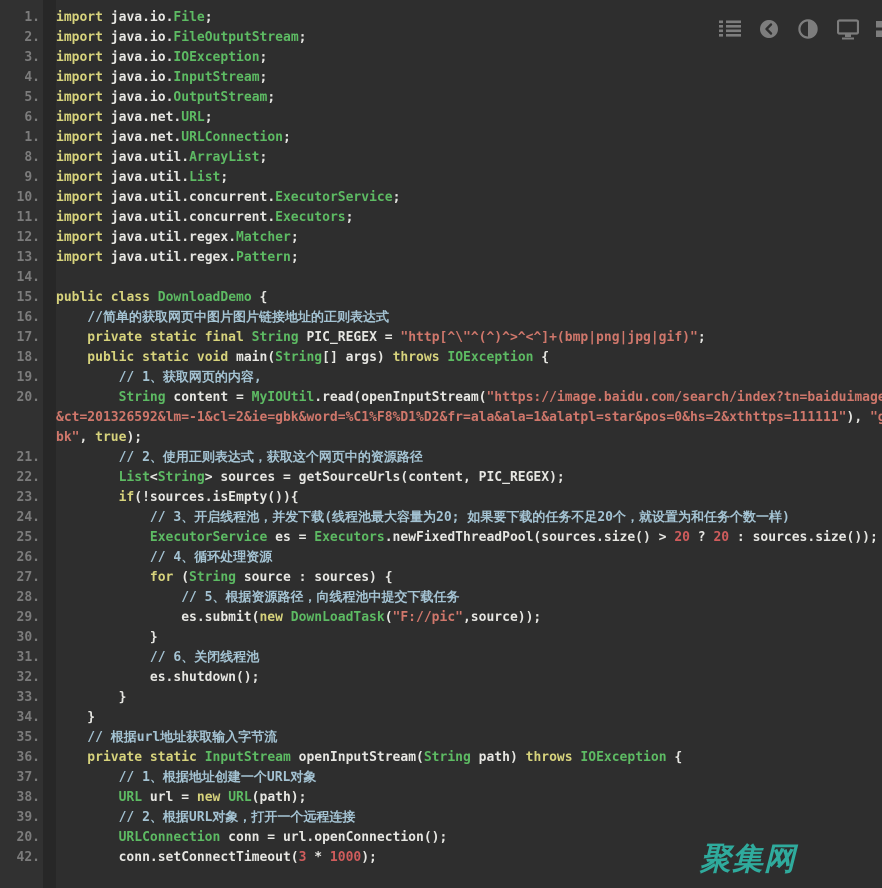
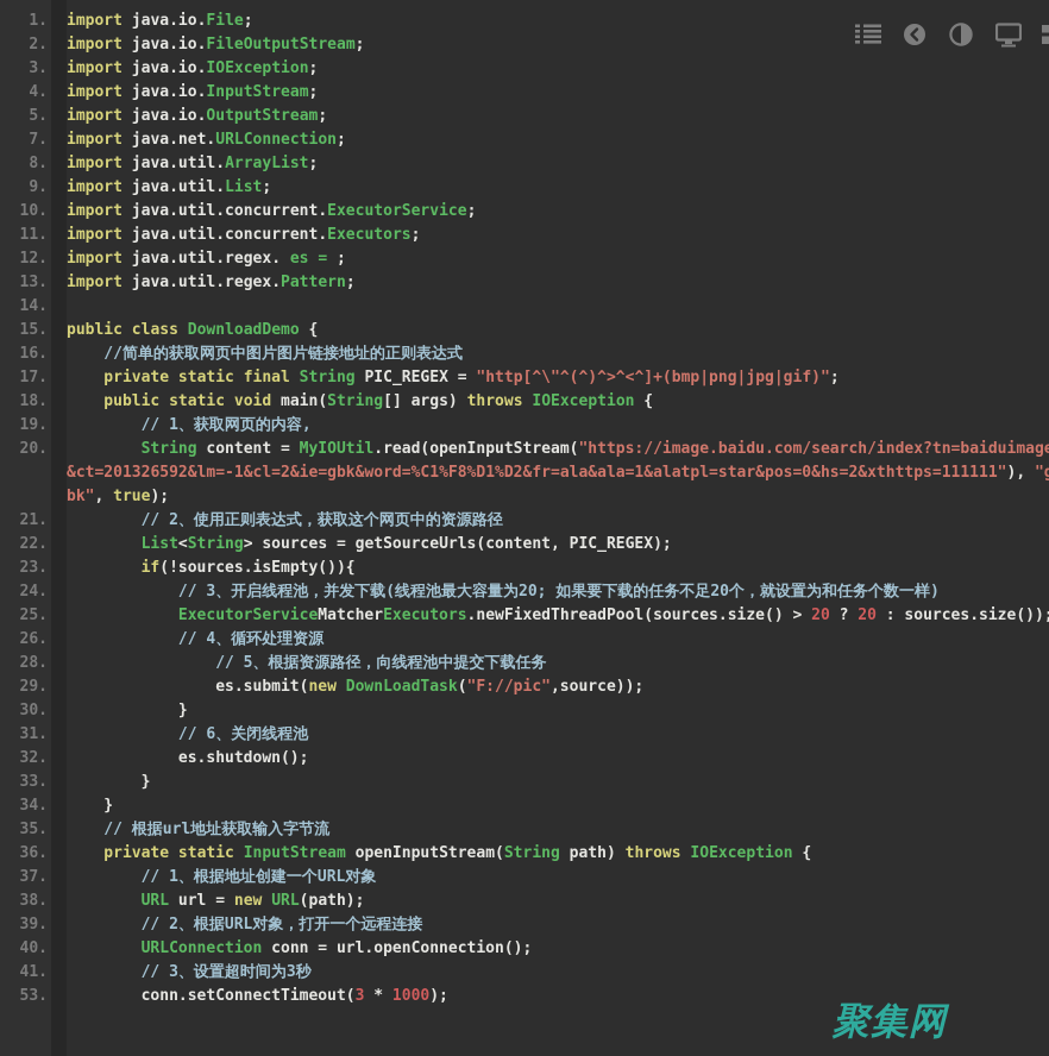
  1. import java.io.File;
  2. import java.io.FileOutputStream;
  3. import java.io.IOException;
  4. import java.io.InputStream;
  5. import java.io.OutputStream;
- 6. import java.net.URL;
- 1. import java.net.URLConnection;
+ 7. import java.net.URLConnection;
  8. import java.util.ArrayList;
  9. import java.util.List;
  10. import java.util.concurrent.ExecutorService;
  11. import java.util.concurrent.Executors;
- 12. import java.util.regex.Matcher;
+ 12. import java.util.regex. es = ;
  13. import java.util.regex.Pattern;
  14.
  15. public class DownloadDemo {
  16. //简单的获取网页中图片图片链接地址的正则表达式
  17. private static final String PIC_REGEX = "http[^\"^(^)^>^<^]+(bmp|png|jpg|gif)";
  18. public static void main(String[] args) throws IOException {
  19. // 1、获取网页的内容,
  20. String content = MyIOUtil.read(openInputStream("https://image.baidu.com/search/index?tn=baiduimag
  &ct=201326592&lm=-1&cl=2&ie=gbk&word=%C1%F8%D1%D2&fr=ala&ala=1&alatpl=star&pos=0&hs=2&xthttps=111111"), "
  bk", true);
  21. // 2、使用正则表达式，获取这个网页中的资源路径
  22. List<String> sources = getSourceUrls(content, PIC_REGEX);
  23. if(!sources.isEmpty()){
  24. // 3、开启线程池，并发下载(线程池最大容量为20; 如果要下载的任务不足20个，就设置为和任务个数一样)
- 25. ExecutorService es = Executors.newFixedThreadPool(sources.size() > 20 ? 20 : sources.size());
+ 25. ExecutorServiceMatcherExecutors.newFixedThreadPool(sources.size() > 20 ? 20 : sources.size())
  26. // 4、循环处理资源
- 27. for (String source : sources) {
  28. // 5、根据资源路径，向线程池中提交下载任务
  29. es.submit(new DownLoadTask("F://pic",source));
  30. }
  31. // 6、关闭线程池
  32. es.shutdown();
  33. }
  34. }
  35. // 根据url地址获取输入字节流
  36. private static InputStream openInputStream(String path) throws IOException {
  37. // 1、根据地址创建一个URL对象
  38. URL url = new URL(path);
  39. // 2、根据URL对象，打开一个远程连接
- 20. URLConnection conn = url.openConnection();
+ 40. URLConnection conn = url.openConnection();
+ 41. // 3、设置超时间为3秒
- 42. conn.setConnectTimeout(3 * 1000);
+ 53. conn.setConnectTimeout(3 * 1000);
  聚集网
